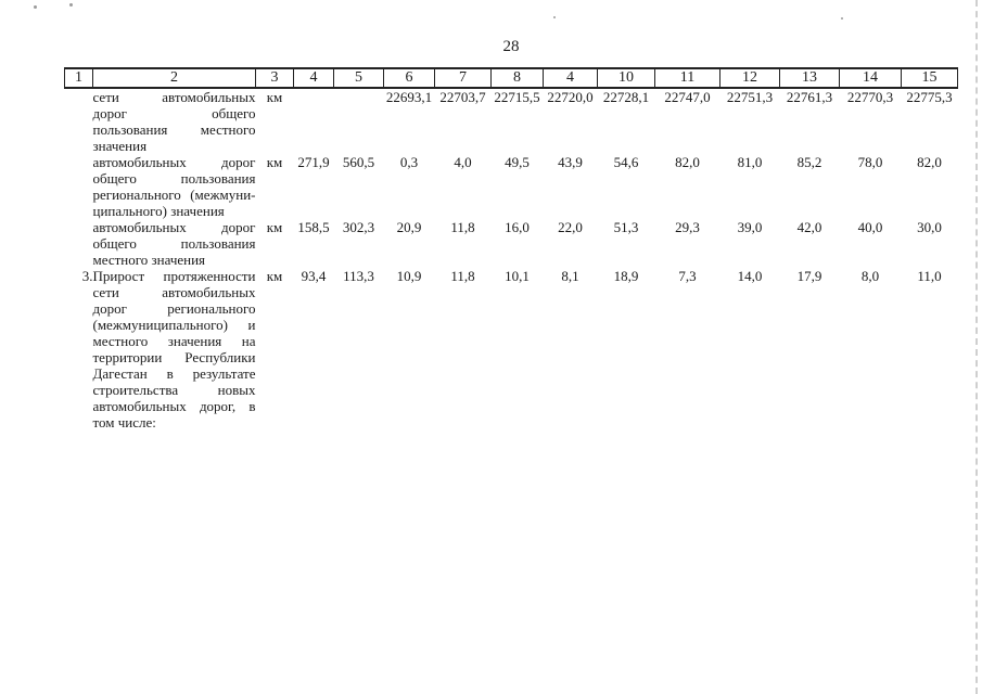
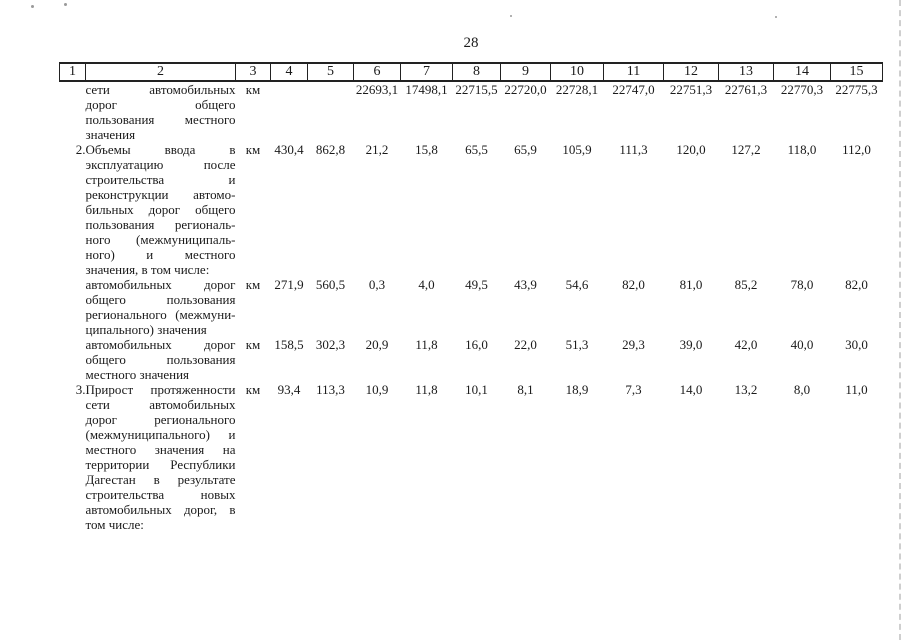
  28
- 1	2	3	4	5	6	7	8	4	10	11	12	13	14	15
+ 1	2	3	4	5	6	7	8	9	10	11	12	13	14	15
- 	сети автомобильныхдорог общегопользования местногозначения	км			22693,1	22703,7	22715,5	22720,0	22728,1	22747,0	22751,3	22761,3	22770,3	22775,3
+ 	сети автомобильныхдорог общегопользования местногозначения	км			22693,1	17498,1	22715,5	22720,0	22728,1	22747,0	22751,3	22761,3	22770,3	22775,3
+ 2.	Объемы ввода вэксплуатацию послестроительства иреконструкции автомо-бильных дорог общегопользования региональ-ного (межмуниципаль-ного) и местногозначения, в том числе:	км	430,4	862,8	21,2	15,8	65,5	65,9	105,9	111,3	120,0	127,2	118,0	112,0
  	автомобильных дорогобщего пользованиярегионального (межмуни-ципального) значения	км	271,9	560,5	0,3	4,0	49,5	43,9	54,6	82,0	81,0	85,2	78,0	82,0
  	автомобильных дорогобщего пользованияместного значения	км	158,5	302,3	20,9	11,8	16,0	22,0	51,3	29,3	39,0	42,0	40,0	30,0
- 3.	Прирост протяженностисети автомобильныхдорог регионального(межмуниципального) иместного значения натерритории РеспубликиДагестан в результатестроительства новыхавтомобильных дорог, втом числе:	км	93,4	113,3	10,9	11,8	10,1	8,1	18,9	7,3	14,0	17,9	8,0	11,0
+ 3.	Прирост протяженностисети автомобильныхдорог регионального(межмуниципального) иместного значения натерритории РеспубликиДагестан в результатестроительства новыхавтомобильных дорог, втом числе:	км	93,4	113,3	10,9	11,8	10,1	8,1	18,9	7,3	14,0	13,2	8,0	11,0
